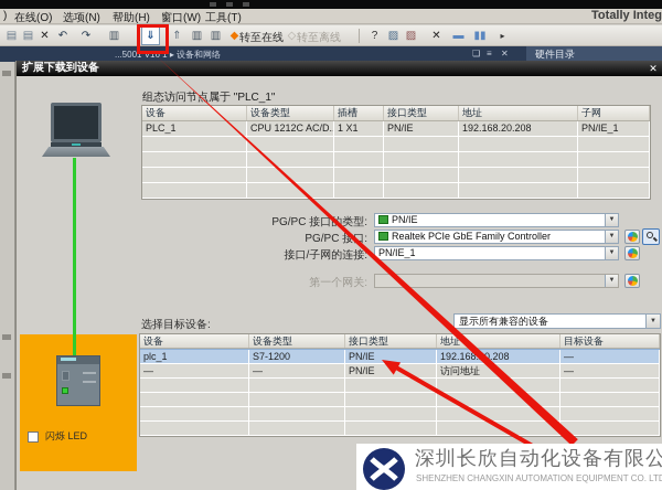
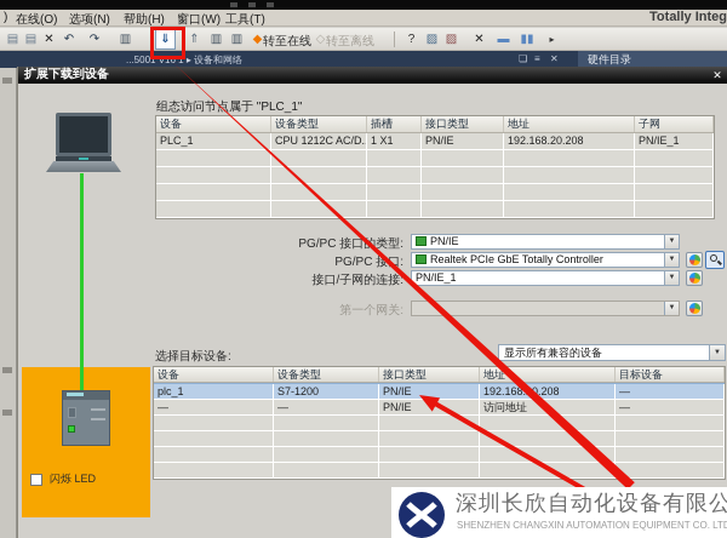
  )
  在线(O)
  选项(N)
  帮助(H)
  窗口(W)
  工具(T)
  Totally Integ
  ▤
  ▤
  ✕
  ↶
  ↷
  ▥
  ⇓
  ⇑
  ▥
  ▥
  ◆
  转至在线
  ◇
  转至离线
  ?
  ▨
  ▨
  ✕
  ▬
  ▮▮
  ▸
  ...5001 V16 1 ▸ 设备和网络
  ❏
  ≡
  ✕
  硬件目录
  扩展下载到设备
  ✕
  闪烁 LED
  组态访问节点属于 "PLC_1"
  设备
  设备类型
  插槽
  接口类型
  地址
  子网
  PLC_1
  CPU 1212C AC/D..
  1 X1
  PN/IE
  192.168.20.208
  PN/IE_1
  PG/PC 接口类型:
  PN/IE
  PG/PC 接口:
- Realtek PCIe GbE Family Controller
+ Realtek PCIe GbE Totally Controller
  接口/子网的连接:
  PN/IE_1
  第一个网关:
  选择目标设备:
  显示所有兼容的设备
  设备
  设备类型
  接口类型
  地址
  目标设备
  plc_1
  S7-1200
  PN/IE
  192.1680.208
  —
  —
  —
  PN/IE
  访问地址
  —
  深圳长欣自动化设备有限公
  SHENZHEN CHANGXIN AUTOMATION EQUIPMENT CO. LT
